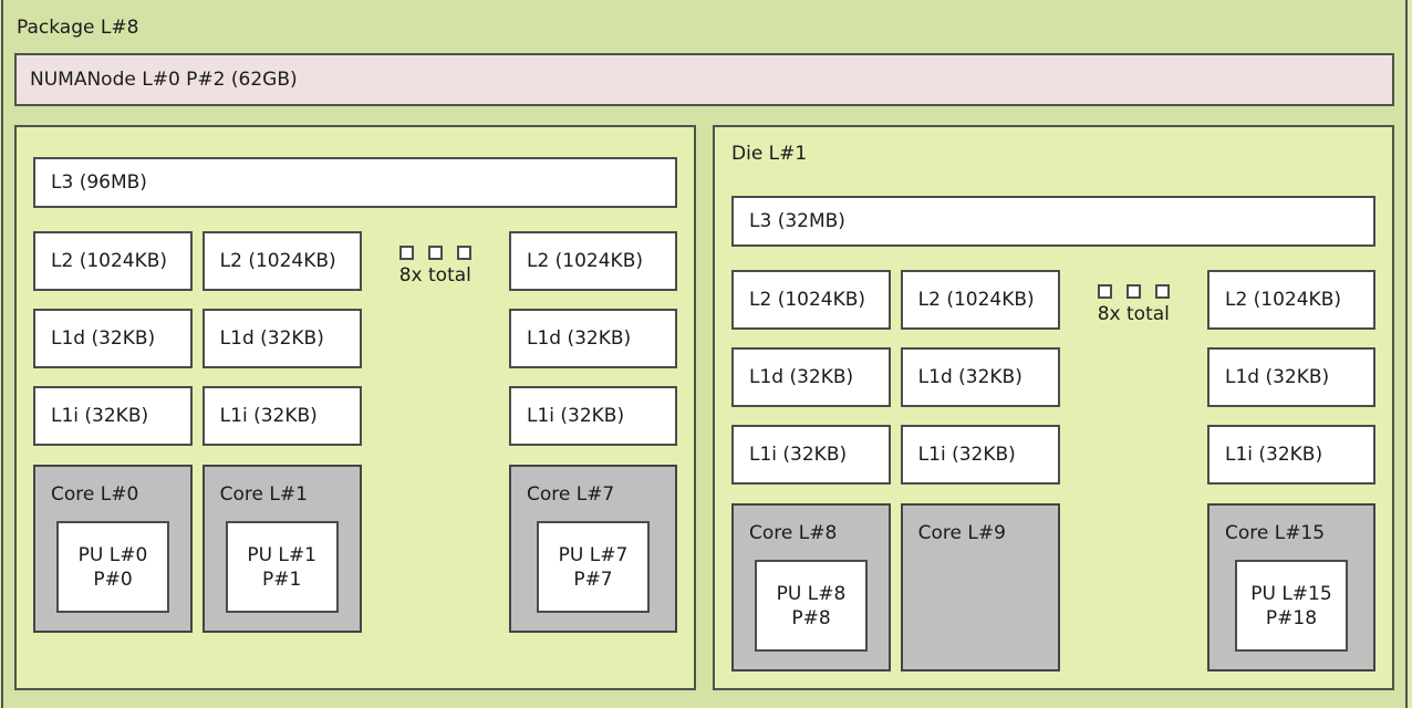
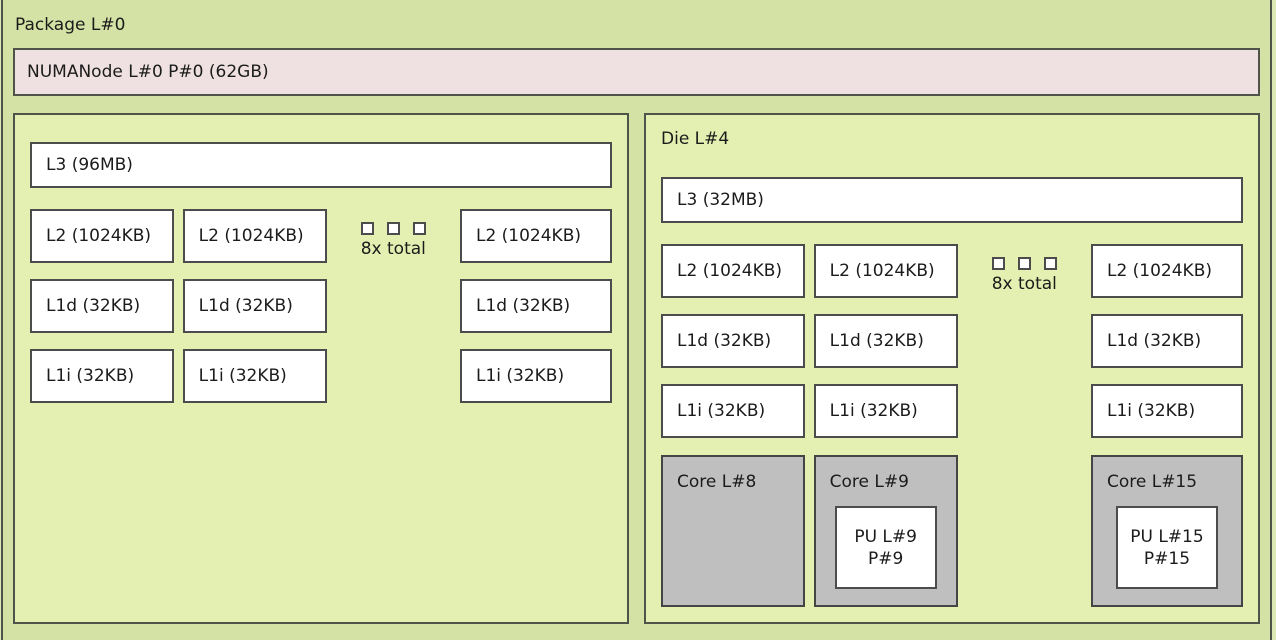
- Package L#8
+ Package L#0
- NUMANode L#0 P#2 (62GB)
+ NUMANode L#0 P#0 (62GB)
  L3 (96MB)
  L2 (1024KB)
  L2 (1024KB)
  8x total
  L2 (1024KB)
  L1d (32KB)
  L1d (32KB)
  L1d (32KB)
  L1i (32KB)
  L1i (32KB)
  L1i (32KB)
- Core L#0
- PU L#0
- P#0
- Core L#1
- PU L#1
- P#1
- Core L#7
- PU L#7
- P#7
- Die L#1
+ Die L#4
  L3 (32MB)
  L2 (1024KB)
  L2 (1024KB)
  8x total
  L2 (1024KB)
  L1d (32KB)
  L1d (32KB)
  L1d (32KB)
  L1i (32KB)
  L1i (32KB)
  L1i (32KB)
  Core L#8
- PU L#8
- P#8
  Core L#9
+ PU L#9
+ P#9
  Core L#15
  PU L#15
- P#18
+ P#15
